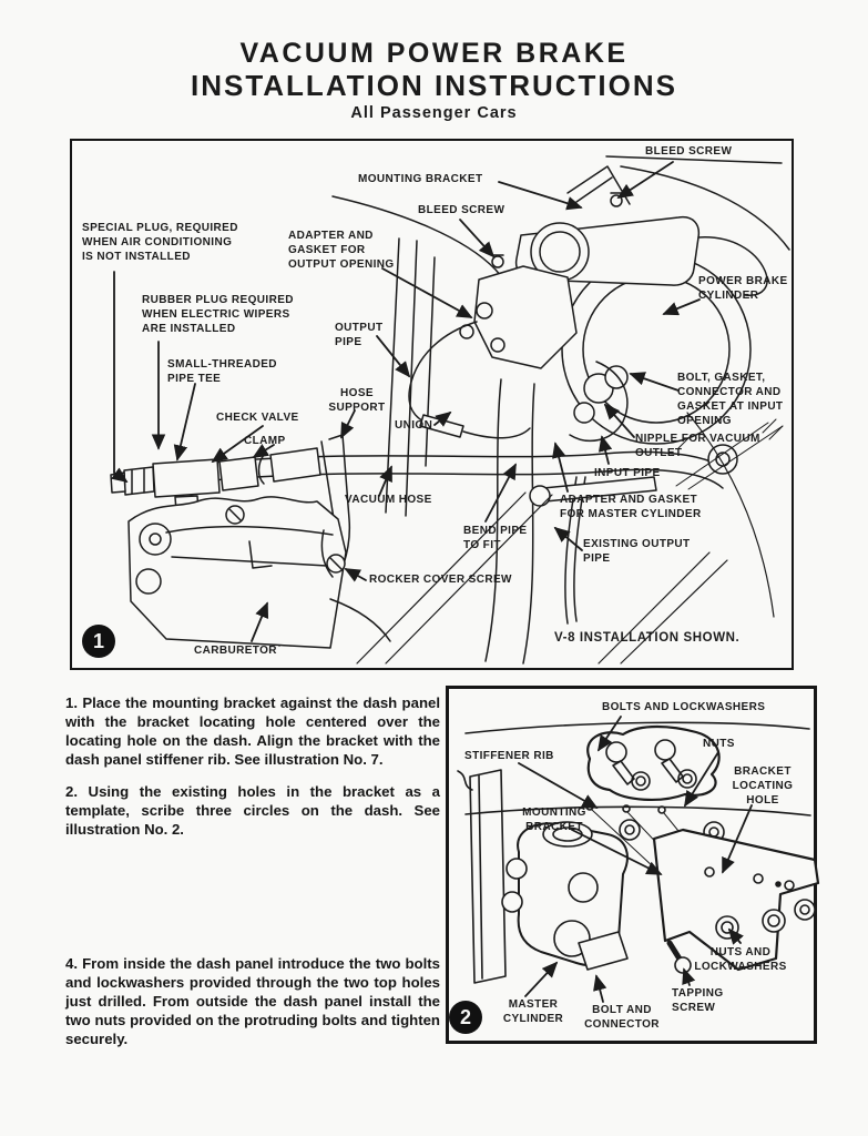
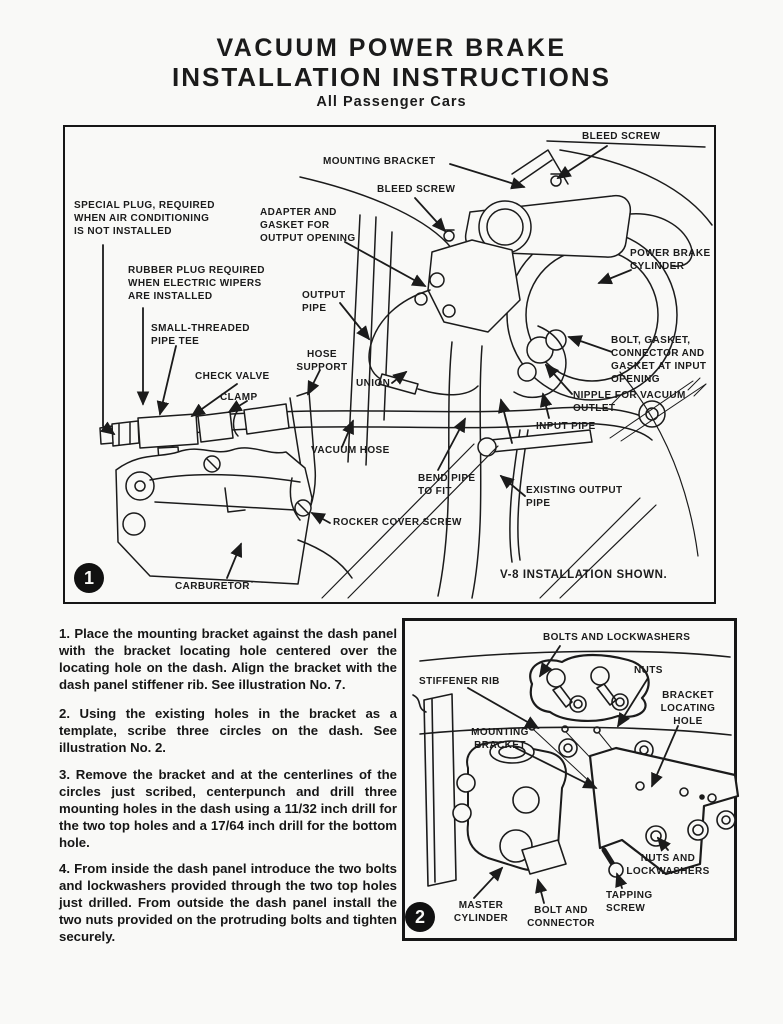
  VACUUM POWER BRAKE
  INSTALLATION INSTRUCTIONS
  All Passenger Cars
  SPECIAL PLUG, REQUIRED
  WHEN AIR CONDITIONING
  IS NOT INSTALLED
  MOUNTING BRACKET
  BLEED SCREW
  BLEED SCREW
  ADAPTER AND
  GASKET FOR
  OUTPUT OPENING
  POWER BRAKE
  CYLINDER
  RUBBER PLUG REQUIRED
  WHEN ELECTRIC WIPERS
  ARE INSTALLED
  OUTPUT
  PIPE
  SMALL-THREADED
  PIPE TEE
  BOLT, GASKET,
  CONNECTOR AND
  GASKET AT INPUT
  OPENING
  HOSE
  SUPPORT
  CHECK VALVE
  UNION
  CLAMP
  NIPPLE FOR VACUUM
  OUTLET
  INPUT PIPE
  VACUUM HOSE
- ADAPTER AND GASKET
- FOR MASTER CYLINDER
  BEND PIPE
  TO FIT
  EXISTING OUTPUT
  PIPE
  ROCKER COVER SCREW
  CARBURETOR
  V-8 INSTALLATION SHOWN.
  1
  1. Place the mounting bracket against the dash panel with the bracket locating hole centered over the locating hole on the dash. Align the bracket with the dash panel stiffener rib. See illustration No. 7.
  2. Using the existing holes in the bracket as a template, scribe three circles on the dash. See illustration No. 2.
+ 3. Remove the bracket and at the centerlines of the circles just scribed, centerpunch and drill three mounting holes in the dash using a 11/32 inch drill for the two top holes and a 17/64 inch drill for the bottom hole.
  4. From inside the dash panel introduce the two bolts and lockwashers provided through the two top holes just drilled. From outside the dash panel install the two nuts provided on the protruding bolts and tighten securely.
  BOLTS AND LOCKWASHERS
  NUTS
  STIFFENER RIB
  BRACKET
  LOCATING
  HOLE
  MOUNTING
  BRACKET
  NUTS AND
  LOCKWASHERS
  TAPPING
  SCREW
  MASTER
  CYLINDER
  BOLT AND
  CONNECTOR
  2
